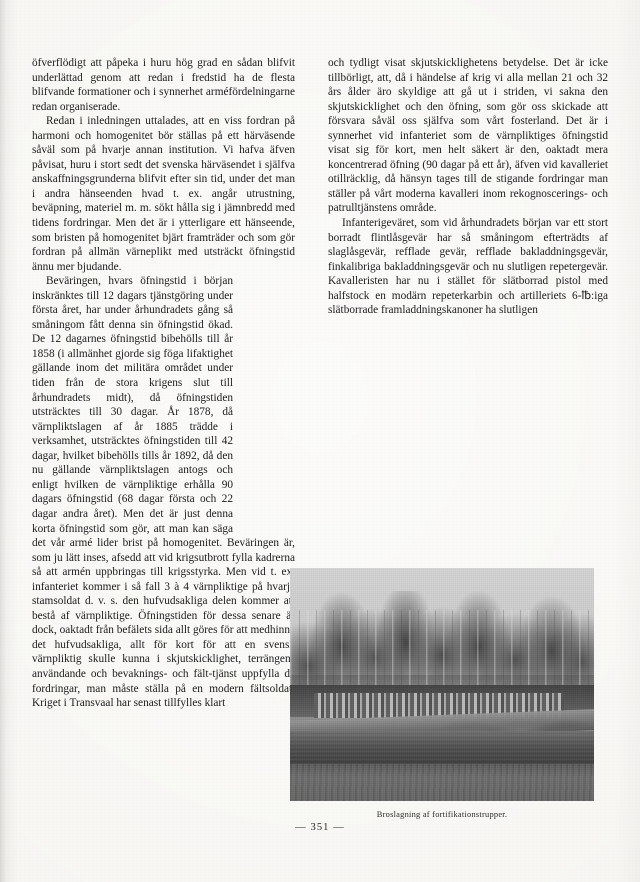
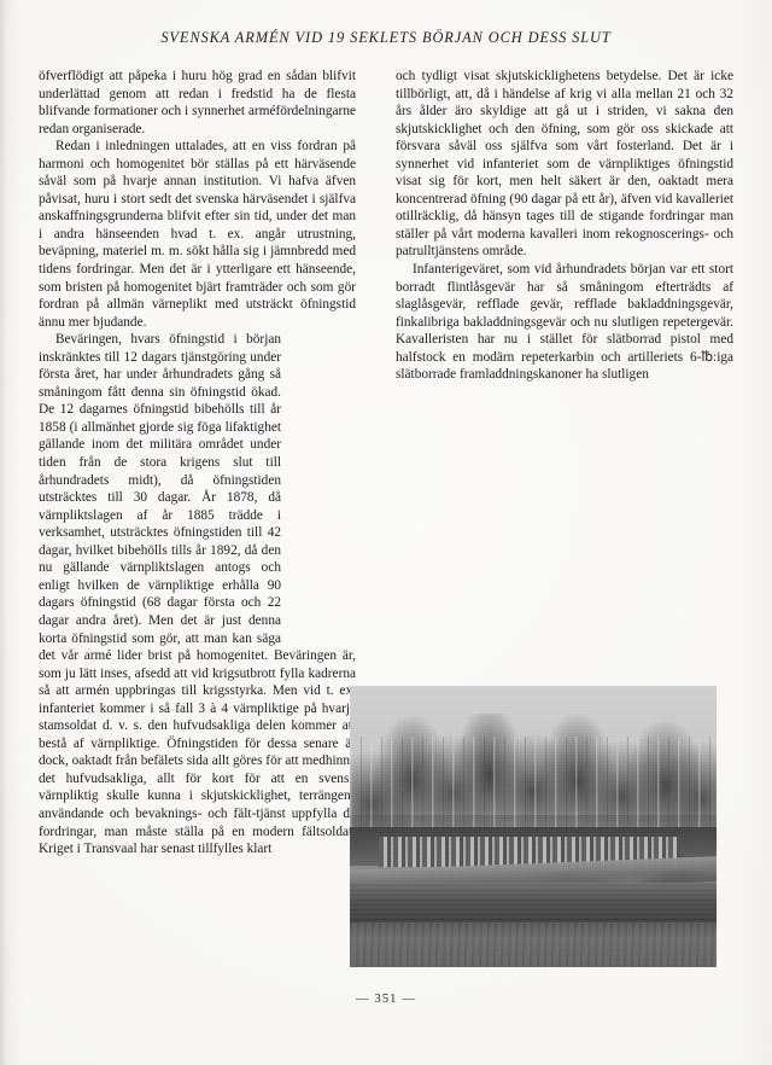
+ SVENSKA ARMÉN VID 19 SEKLETS BÖRJAN OCH DESS SLUT
  öfverflödigt att påpeka i huru hög grad en sådan blifvit underlättad genom att redan i fredstid ha de flesta blifvande formationer och i synnerhet arméfördelningarne redan organiserade.
  Redan i inledningen uttalades, att en viss fordran på harmoni och homogenitet bör ställas på ett härväsende såväl som på hvarje annan institution. Vi hafva äfven påvisat, huru i stort sedt det svenska härväsendet i själfva anskaffningsgrunderna blifvit efter sin tid, under det man i andra hänseenden hvad t. ex. angår utrustning, beväpning, materiel m. m. sökt hålla sig i jämnbredd med tidens fordringar. Men det är i ytterligare ett hänseende, som bristen på homogenitet bjärt framträder och som gör fordran på allmän värneplikt med utsträckt öfningstid ännu mer bjudande.
  Beväringen, hvars öfningstid i början inskränktes till 12 dagars tjänstgöring under första året, har under århundradets gång så småningom fått denna sin öfningstid ökad. De 12 dagarnes öfningstid bibehölls till år 1858 (i allmänhet gjorde sig föga lifaktighet gällande inom det militära området under tiden från de stora krigens slut till århundradets midt), då öfningstiden utsträcktes till 30 dagar. År 1878, då värnpliktslagen af år 1885 trädde i verksamhet, utsträcktes öfningstiden till 42 dagar, hvilket bibehölls tills år 1892, då den nu gällande värnpliktslagen antogs och enligt hvilken de värnpliktige erhålla 90 dagars öfningstid (68 dagar första och 22 dagar andra året). Men det är just denna korta öfningstid som gör, att man kan säga det vår armé lider brist på homogenitet. Beväringen är, som ju lätt inses, afsedd att vid krigsutbrott fylla kadrerna så att armén uppbringas till krigsstyrka. Men vid t. e infanteriet kommer i så fall 3 à 4 värnpliktige på hvarj stamsoldat d. v. s. den hufvudsakliga delen kommer a bestå af värnpliktige. Öfningstiden för dessa senare ä dock, oaktadt från befälets sida allt göres för att medhinn det hufvudsakliga, allt för kort för att en svens värnpliktig skulle kunna i skjutskicklighet, terrängen användande och bevaknings- och fält-tjänst uppfylla d fordringar, man måste ställa på en modern fältsolda Kriget i Transvaal har senast tillfylles klart
  och tydligt visat skjutskicklighetens betydelse. Det är icke tillbörligt, att, då i händelse af krig vi alla mellan 21 och 32 års ålder äro skyldige att gå ut i striden, vi sakna den skjutskicklighet och den öfning, som gör oss skickade att försvara såväl oss själfva som vårt fosterland. Det är i synnerhet vid infanteriet som de värnpliktiges öfningstid visat sig för kort, men helt säkert är den, oaktadt mera koncentrerad öfning (90 dagar på ett år), äfven vid kavalleriet otillräcklig, då hänsyn tages till de stigande fordringar man ställer på vårt moderna kavalleri inom rekognoscerings- och patrulltjänstens område.
  Infanterigeväret, som vid århundradets början var ett stort borradt flintlåsgevär har så småningom efterträdts af slaglåsgevär, refflade gevär, refflade bakladdningsgevär, finkalibriga bakladdningsgevär och nu slutligen repetergevär. Kavalleristen har nu i stället för slätborrad pistol med halfstock en modärn repeterkarbin och artilleriets 6-℔:iga slätborrade framladdningskanoner ha slutligen
- Broslagning af fortifikationstrupper.
  — 351 —
